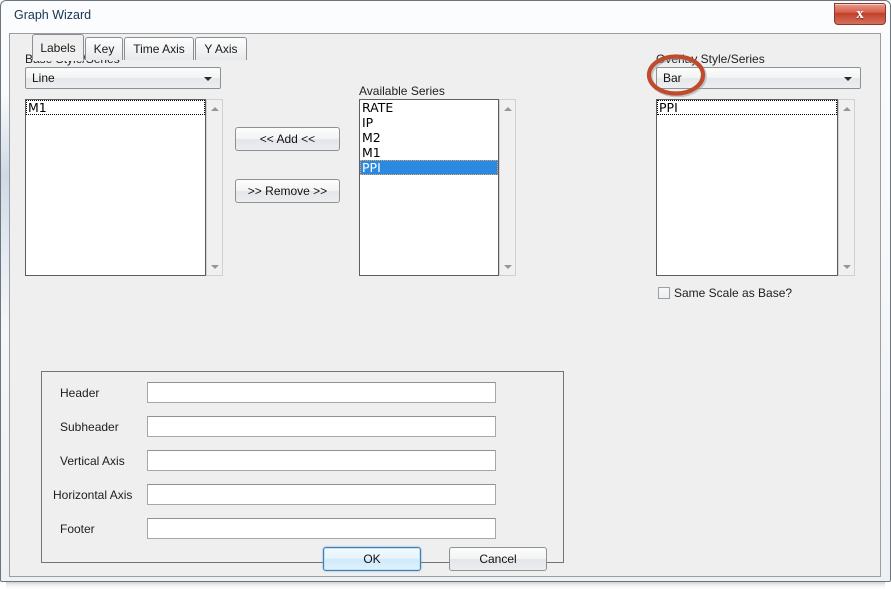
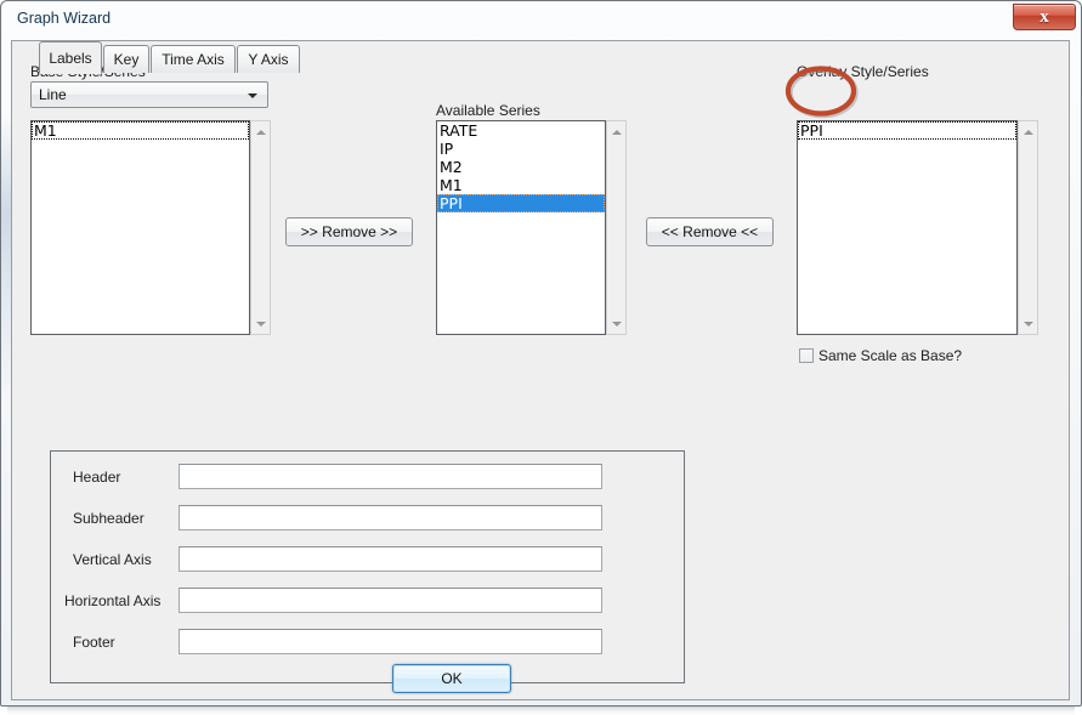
  Graph Wizard
  x
  Line
  M1
- << Add <<
  >> Remove >>
  Available Series
  RATE
  IP
  M2
  M1
  PPI
+ << Remove <<
  er Style/Series
- Bar
  PPI
  Same Scale as Base?
  Labels
  Key
  Time Axis
  Y Axis
  Header
  Subheader
  Vertical Axis
  Horizontal Axis
  Footer
  OK
- Cancel
